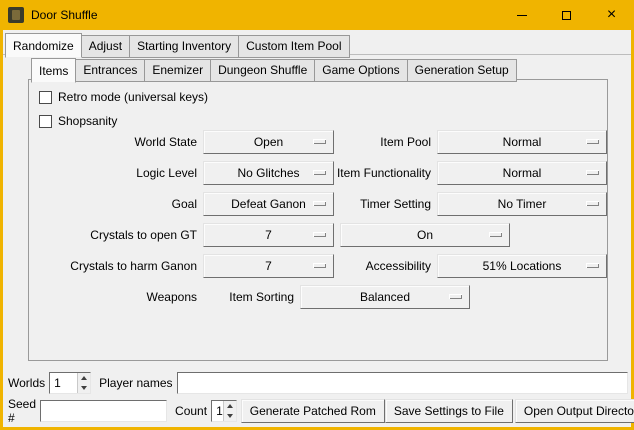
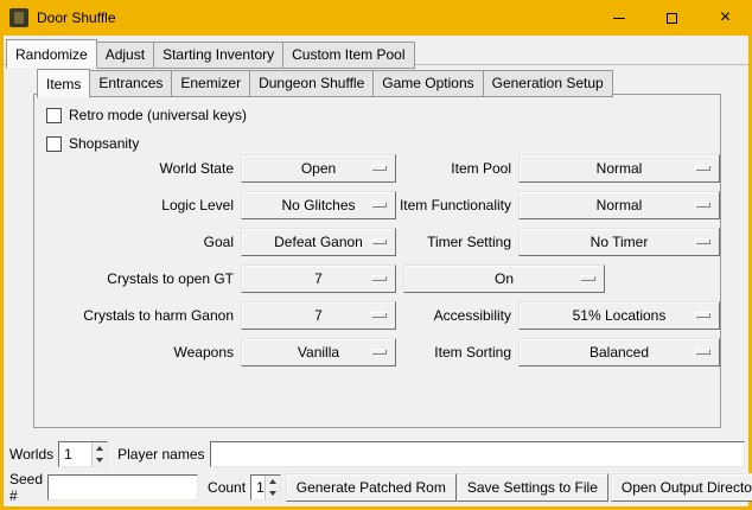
  Door Shuffle
  ×
  Randomize
  Adjust
  Starting Inventory
  Custom Item Pool
  Items
  Entrances
  Enemizer
  Dungeon Shuffle
  Game Options
  Generation Setup
  Retro mode (universal keys)
  Shopsanity
  World State
  Open
  Item Pool
  Normal
  Logic Level
  No Glitches
  Item Functionality
  Normal
  Goal
  Defeat Ganon
  Timer Setting
  No Timer
  Crystals to open GT
  7
  On
  Crystals to harm Ganon
  7
  Accessibility
  51% Locations
  Weapons
+ Vanilla
  Item Sorting
  Balanced
  Worlds
  1
  Player names
  Seed #
  Count
  1
  Generate Patched Rom
  Save Settings to File
  Open Output Directo
